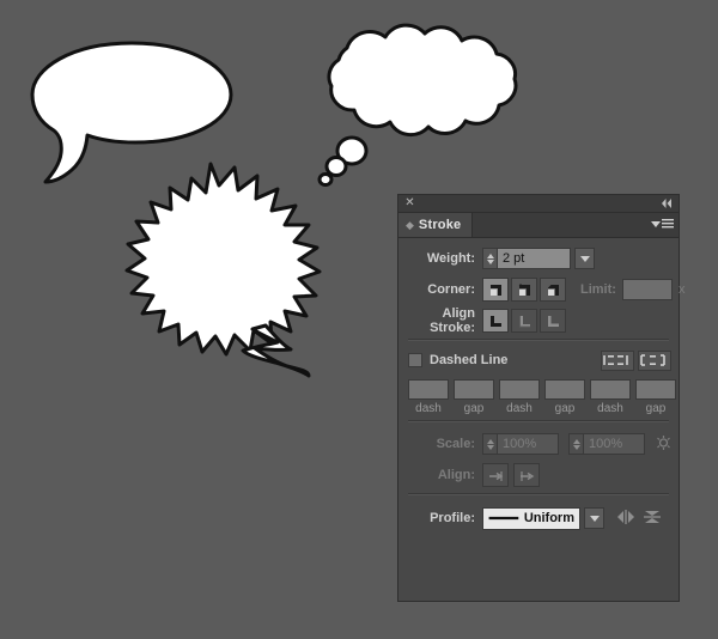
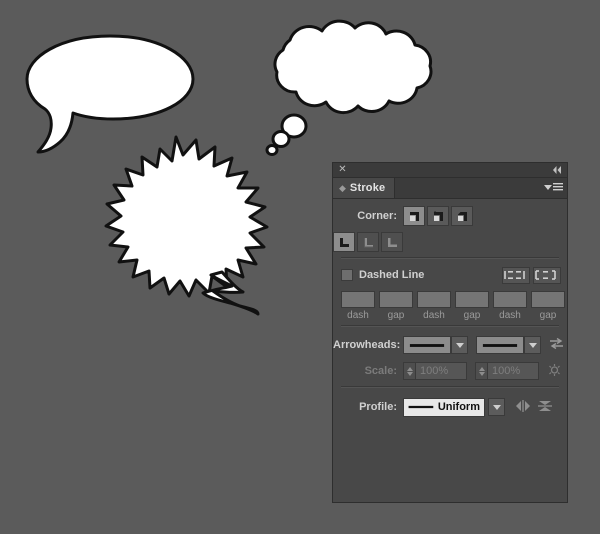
  ✕
  ◆
  Stroke
- Weight:
- 2 pt
  Corner:
- Limit:
- x
- Align Stroke:
  Dashed Line
  dash
  gap
  dash
  gap
  dash
  gap
+ Arrowheads:
  Scale:
  100%
  100%
- Align:
  Profile:
  Uniform
